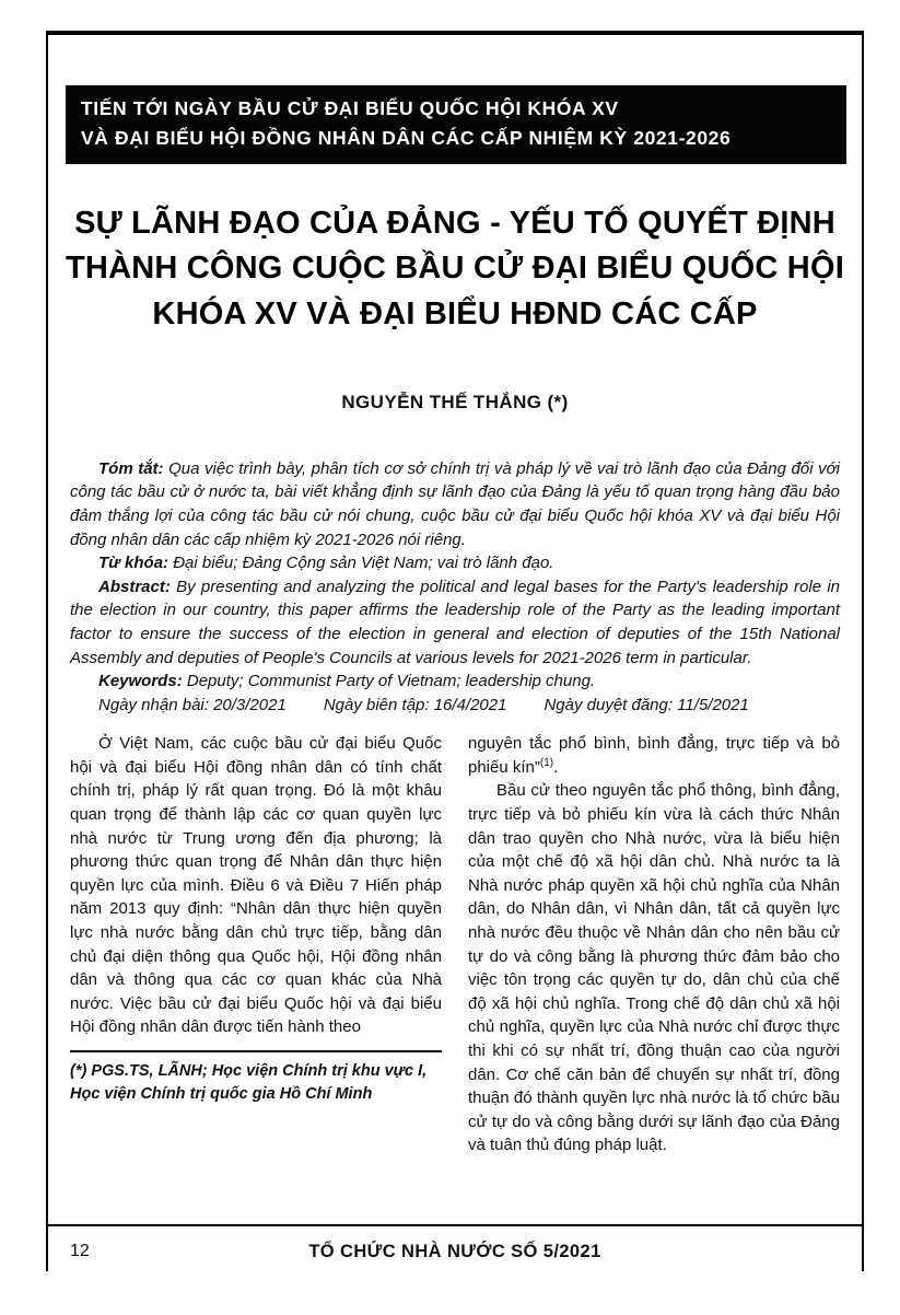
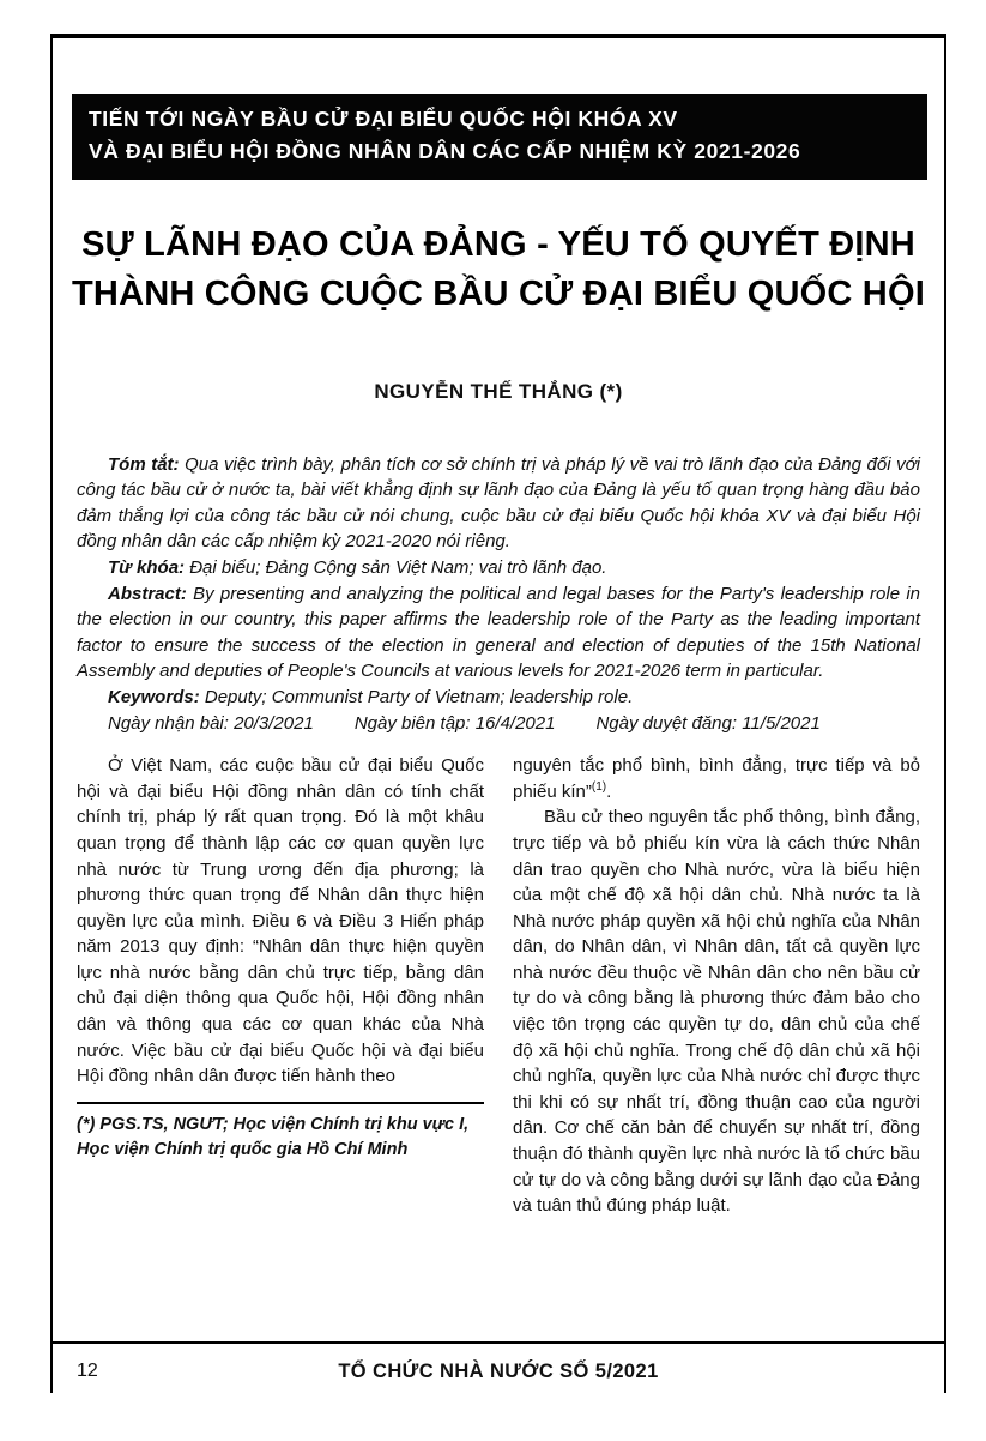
  TIẾN TỚI NGÀY BẦU CỬ ĐẠI BIỂU QUỐC HỘI KHÓA XV
  VÀ ĐẠI BIỂU HỘI ĐỒNG NHÂN DÂN CÁC CẤP NHIỆM KỲ 2021-2026
  SỰ LÃNH ĐẠO CỦA ĐẢNG - YẾU TỐ QUYẾT ĐỊNH
  THÀNH CÔNG CUỘC BẦU CỬ ĐẠI BIỂU QUỐC HỘI
- KHÓA XV VÀ ĐẠI BIỂU HĐND CÁC CẤP
  NGUYỄN THẾ THẮNG (*)
- Tóm tắt: Qua việc trình bày, phân tích cơ sở chính trị và pháp lý về vai trò lãnh đạo của Đảng đối với công tác bầu cử ở nước ta, bài viết khẳng định sự lãnh đạo của Đảng là yếu tố quan trọng hàng đầu bảo đảm thắng lợi của công tác bầu cử nói chung, cuộc bầu cử đại biểu Quốc hội khóa XV và đại biểu Hội đồng nhân dân các cấp nhiệm kỳ 2021-2026 nói riêng.
+ Tóm tắt: Qua việc trình bày, phân tích cơ sở chính trị và pháp lý về vai trò lãnh đạo của Đảng đối với công tác bầu cử ở nước ta, bài viết khẳng định sự lãnh đạo của Đảng là yếu tố quan trọng hàng đầu bảo đảm thắng lợi của công tác bầu cử nói chung, cuộc bầu cử đại biểu Quốc hội khóa XV và đại biểu Hội đồng nhân dân các cấp nhiệm kỳ 2021-2020 nói riêng.
  Từ khóa: Đại biểu; Đảng Cộng sản Việt Nam; vai trò lãnh đạo.
  Abstract: By presenting and analyzing the political and legal bases for the Party's leadership role in the election in our country, this paper affirms the leadership role of the Party as the leading important factor to ensure the success of the election in general and election of deputies of the 15th National Assembly and deputies of People's Councils at various levels for 2021-2026 term in particular.
- Keywords: Deputy; Communist Party of Vietnam; leadership chung.
+ Keywords: Deputy; Communist Party of Vietnam; leadership role.
  Ngày nhận bài: 20/3/2021 Ngày biên tập: 16/4/2021 Ngày duyệt đăng: 11/5/2021
- Ở Việt Nam, các cuộc bầu cử đại biểu Quốc hội và đại biểu Hội đồng nhân dân có tính chất chính trị, pháp lý rất quan trọng. Đó là một khâu quan trọng để thành lập các cơ quan quyền lực nhà nước từ Trung ương đến địa phương; là phương thức quan trọng để Nhân dân thực hiện quyền lực của mình. Điều 6 và Điều 7 Hiến pháp năm 2013 quy định: “Nhân dân thực hiện quyền lực nhà nước bằng dân chủ trực tiếp, bằng dân chủ đại diện thông qua Quốc hội, Hội đồng nhân dân và thông qua các cơ quan khác của Nhà nước. Việc bầu cử đại biểu Quốc hội và đại biểu Hội đồng nhân dân được tiến hành theo
+ Ở Việt Nam, các cuộc bầu cử đại biểu Quốc hội và đại biểu Hội đồng nhân dân có tính chất chính trị, pháp lý rất quan trọng. Đó là một khâu quan trọng để thành lập các cơ quan quyền lực nhà nước từ Trung ương đến địa phương; là phương thức quan trọng để Nhân dân thực hiện quyền lực của mình. Điều 6 và Điều 3 Hiến pháp năm 2013 quy định: “Nhân dân thực hiện quyền lực nhà nước bằng dân chủ trực tiếp, bằng dân chủ đại diện thông qua Quốc hội, Hội đồng nhân dân và thông qua các cơ quan khác của Nhà nước. Việc bầu cử đại biểu Quốc hội và đại biểu Hội đồng nhân dân được tiến hành theo
- (*) PGS.TS, LÃNH; Học viện Chính trị khu vực I, Học viện Chính trị quốc gia Hồ Chí Minh
+ (*) PGS.TS, NGƯT; Học viện Chính trị khu vực I, Học viện Chính trị quốc gia Hồ Chí Minh
  nguyên tắc phổ bình, bình đẳng, trực tiếp và bỏ phiếu kín”(1).
  Bầu cử theo nguyên tắc phổ thông, bình đẳng, trực tiếp và bỏ phiếu kín vừa là cách thức Nhân dân trao quyền cho Nhà nước, vừa là biểu hiện của một chế độ xã hội dân chủ. Nhà nước ta là Nhà nước pháp quyền xã hội chủ nghĩa của Nhân dân, do Nhân dân, vì Nhân dân, tất cả quyền lực nhà nước đều thuộc về Nhân dân cho nên bầu cử tự do và công bằng là phương thức đảm bảo cho việc tôn trọng các quyền tự do, dân chủ của chế độ xã hội chủ nghĩa. Trong chế độ dân chủ xã hội chủ nghĩa, quyền lực của Nhà nước chỉ được thực thi khi có sự nhất trí, đồng thuận cao của người dân. Cơ chế căn bản để chuyển sự nhất trí, đồng thuận đó thành quyền lực nhà nước là tổ chức bầu cử tự do và công bằng dưới sự lãnh đạo của Đảng và tuân thủ đúng pháp luật.
  12
  TỔ CHỨC NHÀ NƯỚC SỐ 5/2021
